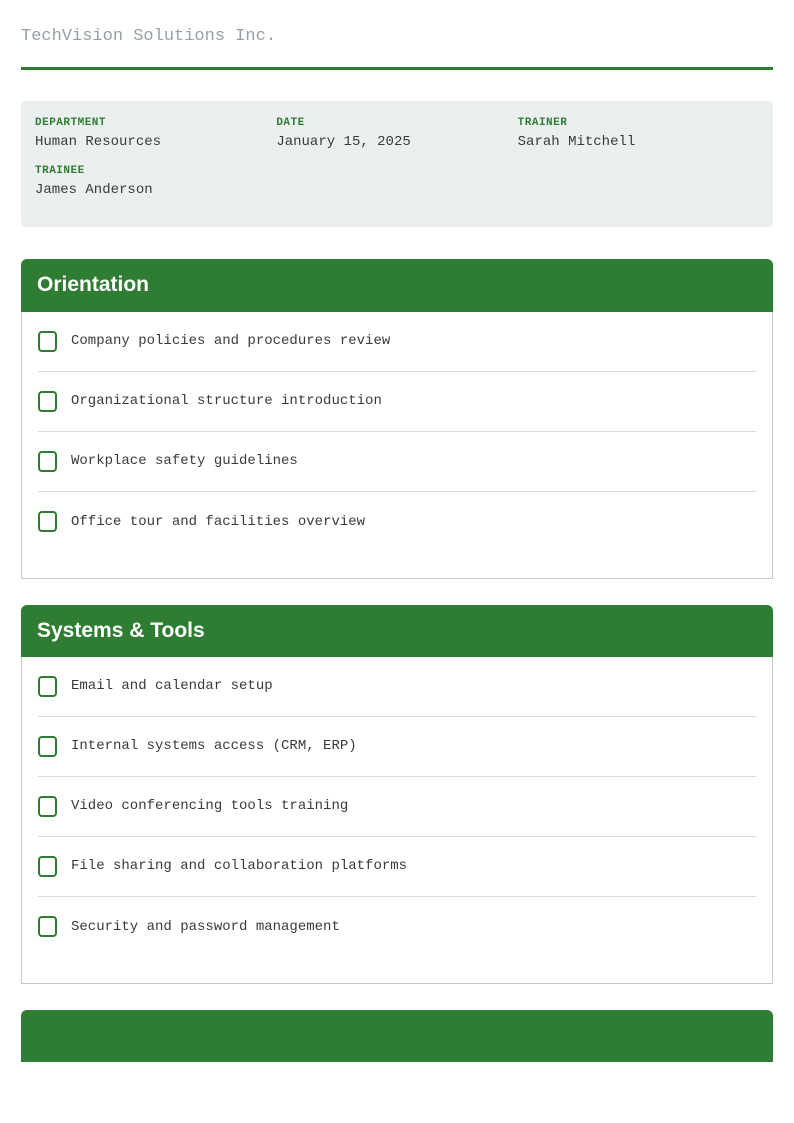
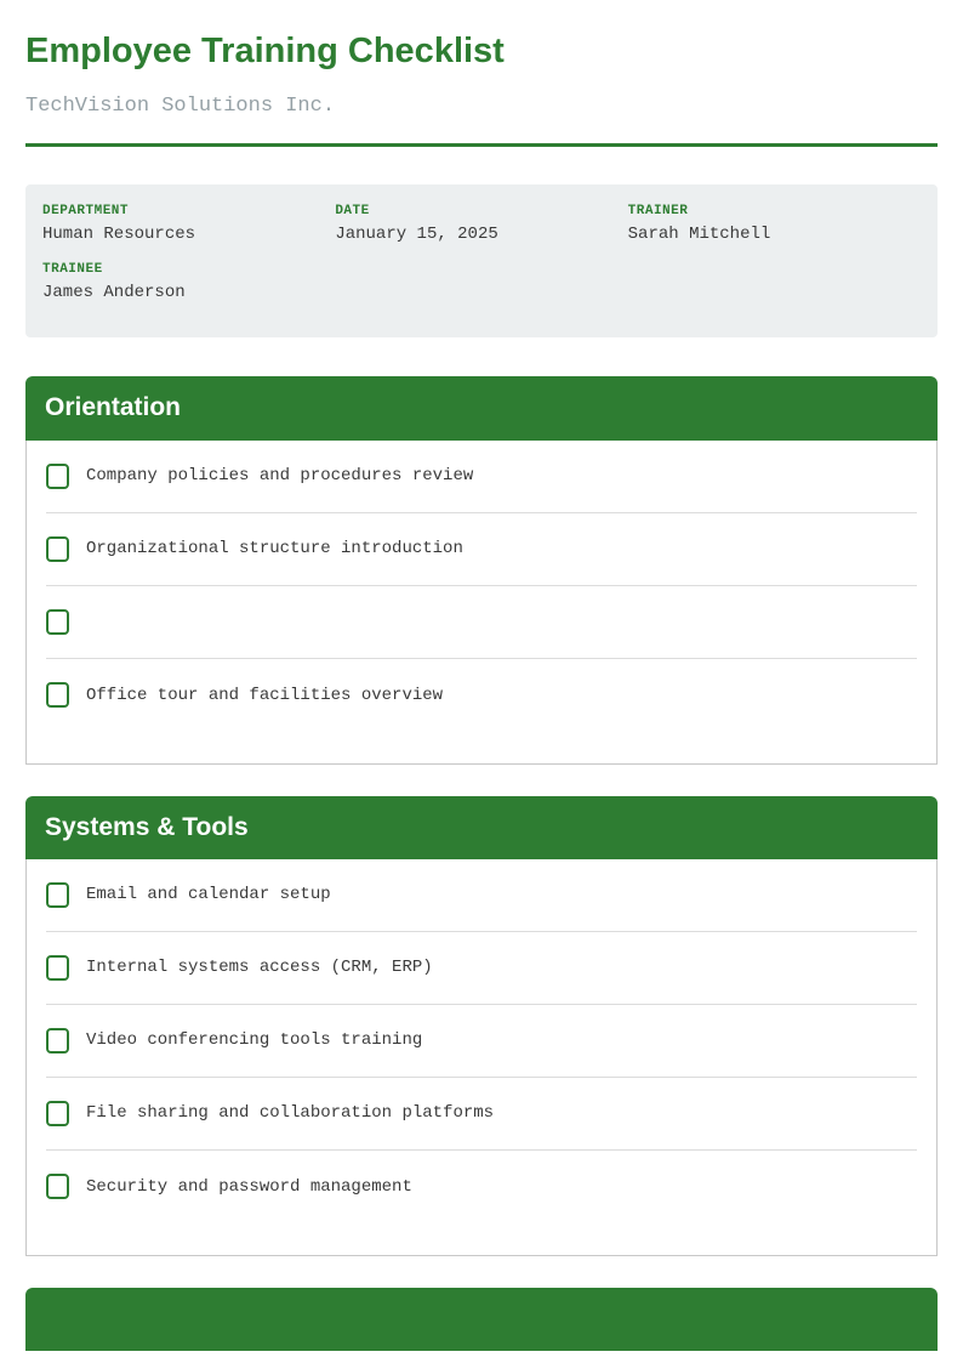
+ Employee Training Checklist
  TechVision Solutions Inc.
  DEPARTMENT
  Human Resources
  DATE
  January 15, 2025
  TRAINER
  Sarah Mitchell
  TRAINEE
  James Anderson
  Orientation
  Company policies and procedures review
  Organizational structure introduction
- Workplace safety guidelines
  Office tour and facilities overview
  Systems & Tools
  Email and calendar setup
  Internal systems access (CRM, ERP)
  Video conferencing tools training
  File sharing and collaboration platforms
  Security and password management
